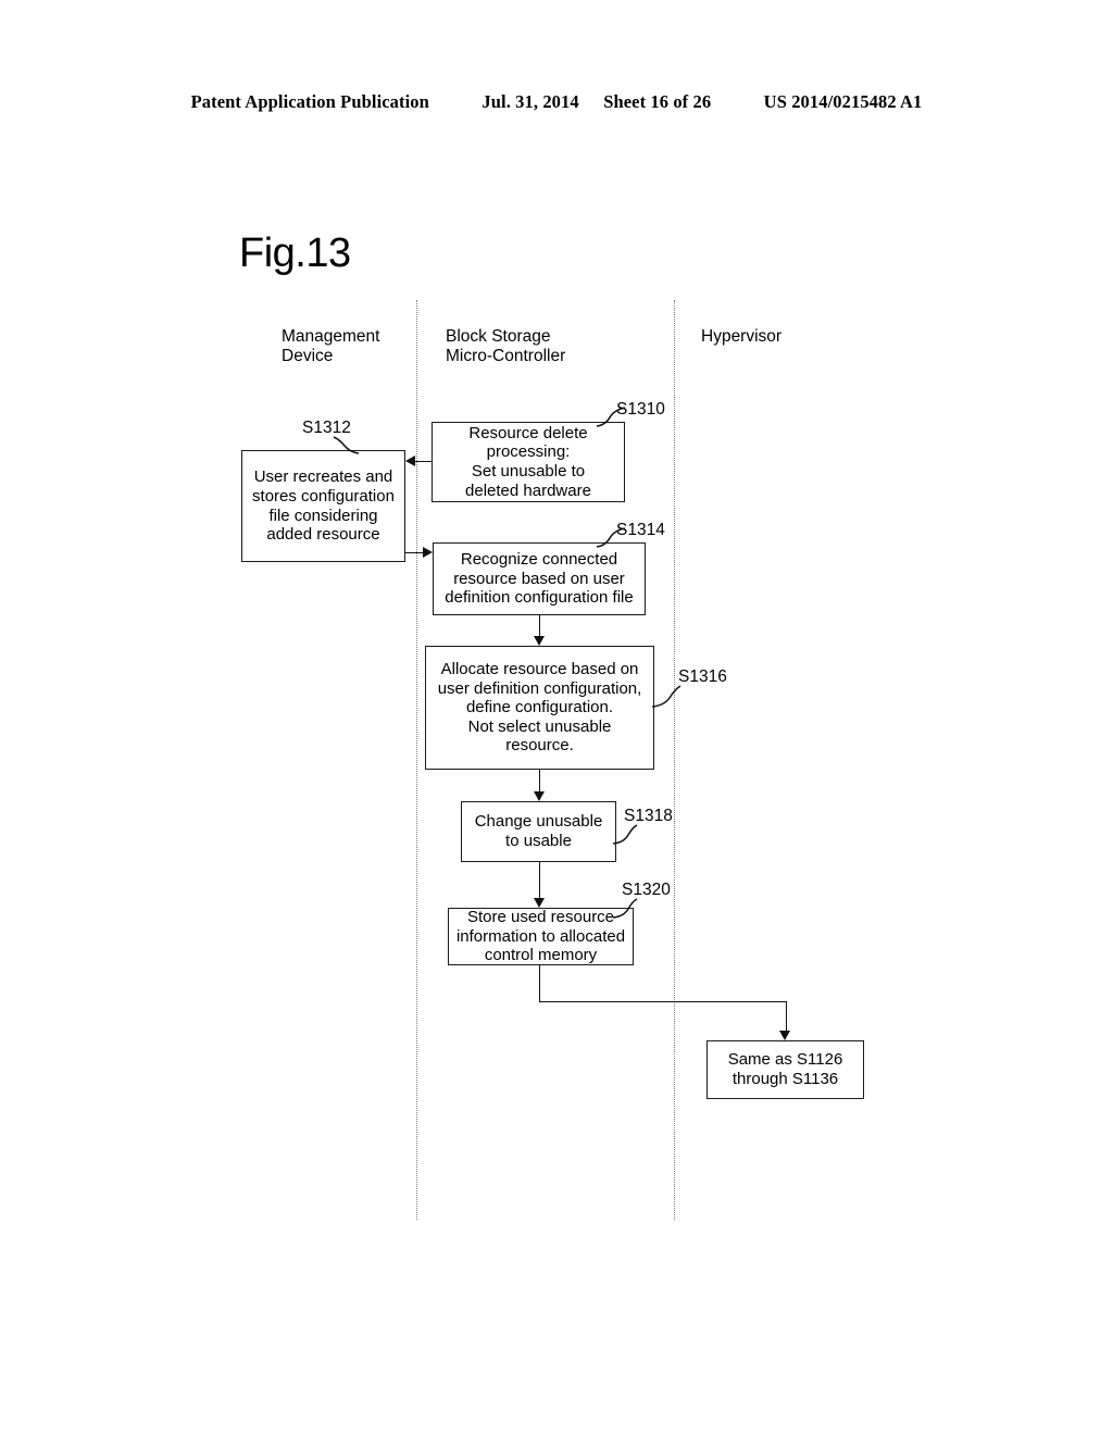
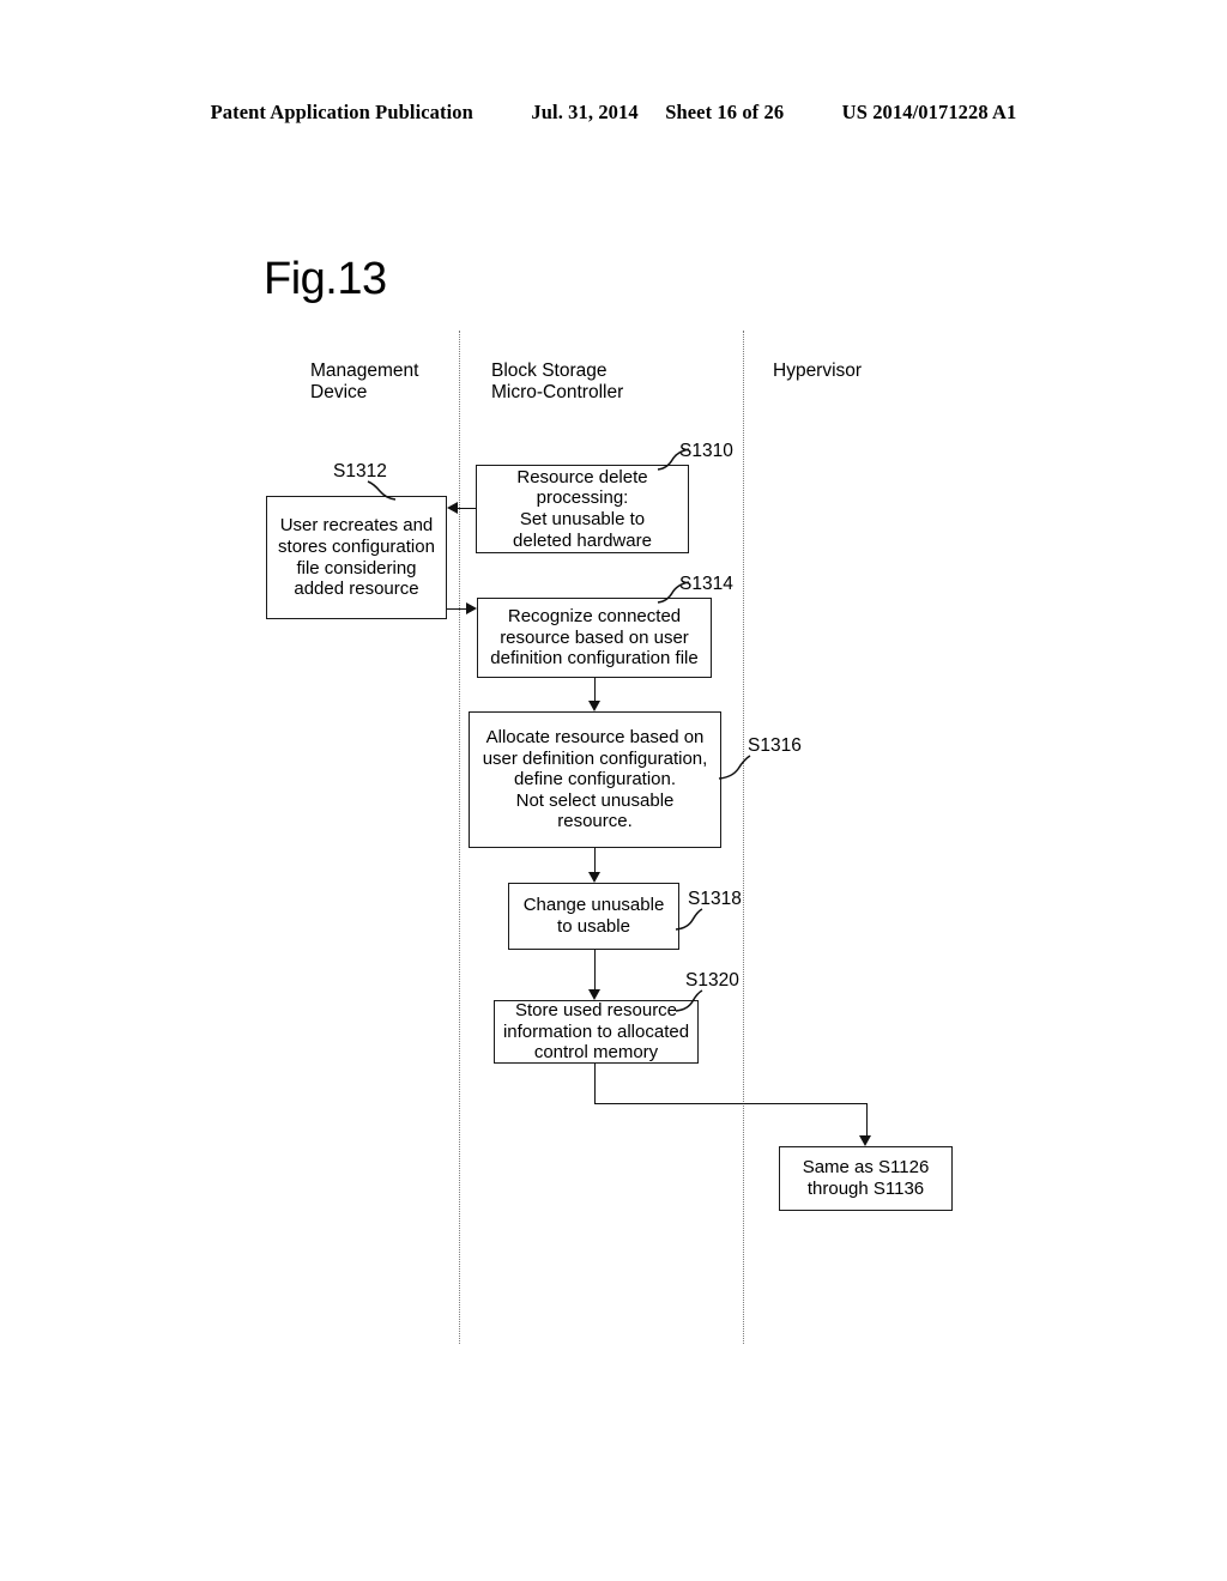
- Patent Application Publication Jul. 31, 2014 Sheet 16 of 26 US 2014/0215482 A1
+ Patent Application Publication Jul. 31, 2014 Sheet 16 of 26 US 2014/0171228 A1
  Fig.13
  Management
  Device
  Block Storage
  Micro-Controller
  Hypervisor
  Resource delete
  processing:
  Set unusable to
  deleted hardware
  S1310
  User recreates and
  stores configuration
  file considering
  added resource
  S1312
  Recognize connected
  resource based on user
  definition configuration file
  S1314
  Allocate resource based on
  user definition configuration,
  define configuration.
  Not select unusable
  resource.
  S1316
  Change unusable
  to usable
  S1318
  Store used resource
  information to allocated
  control memory
  S1320
  Same as S1126
  through S1136
